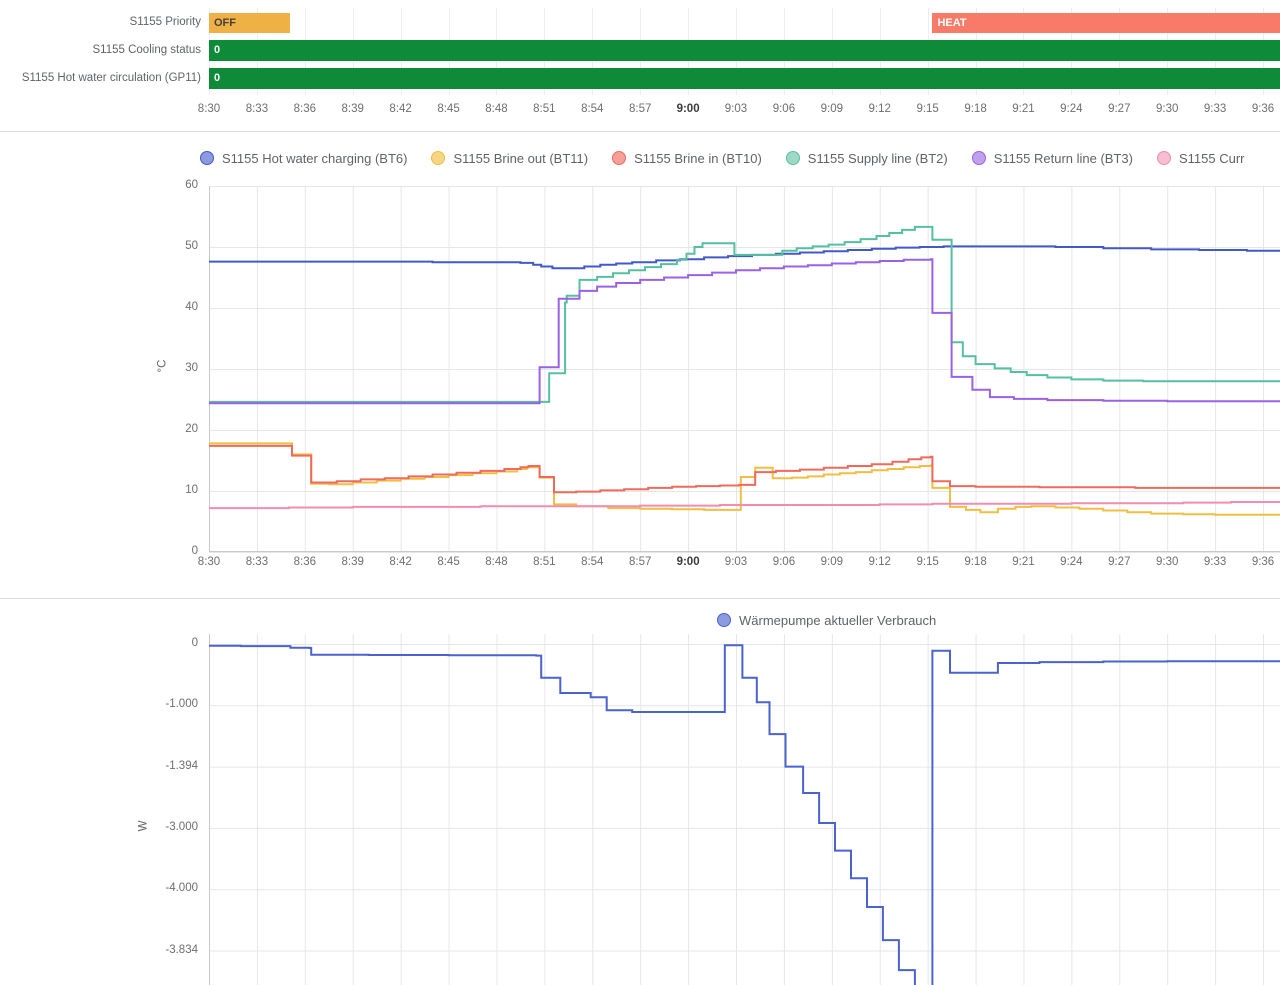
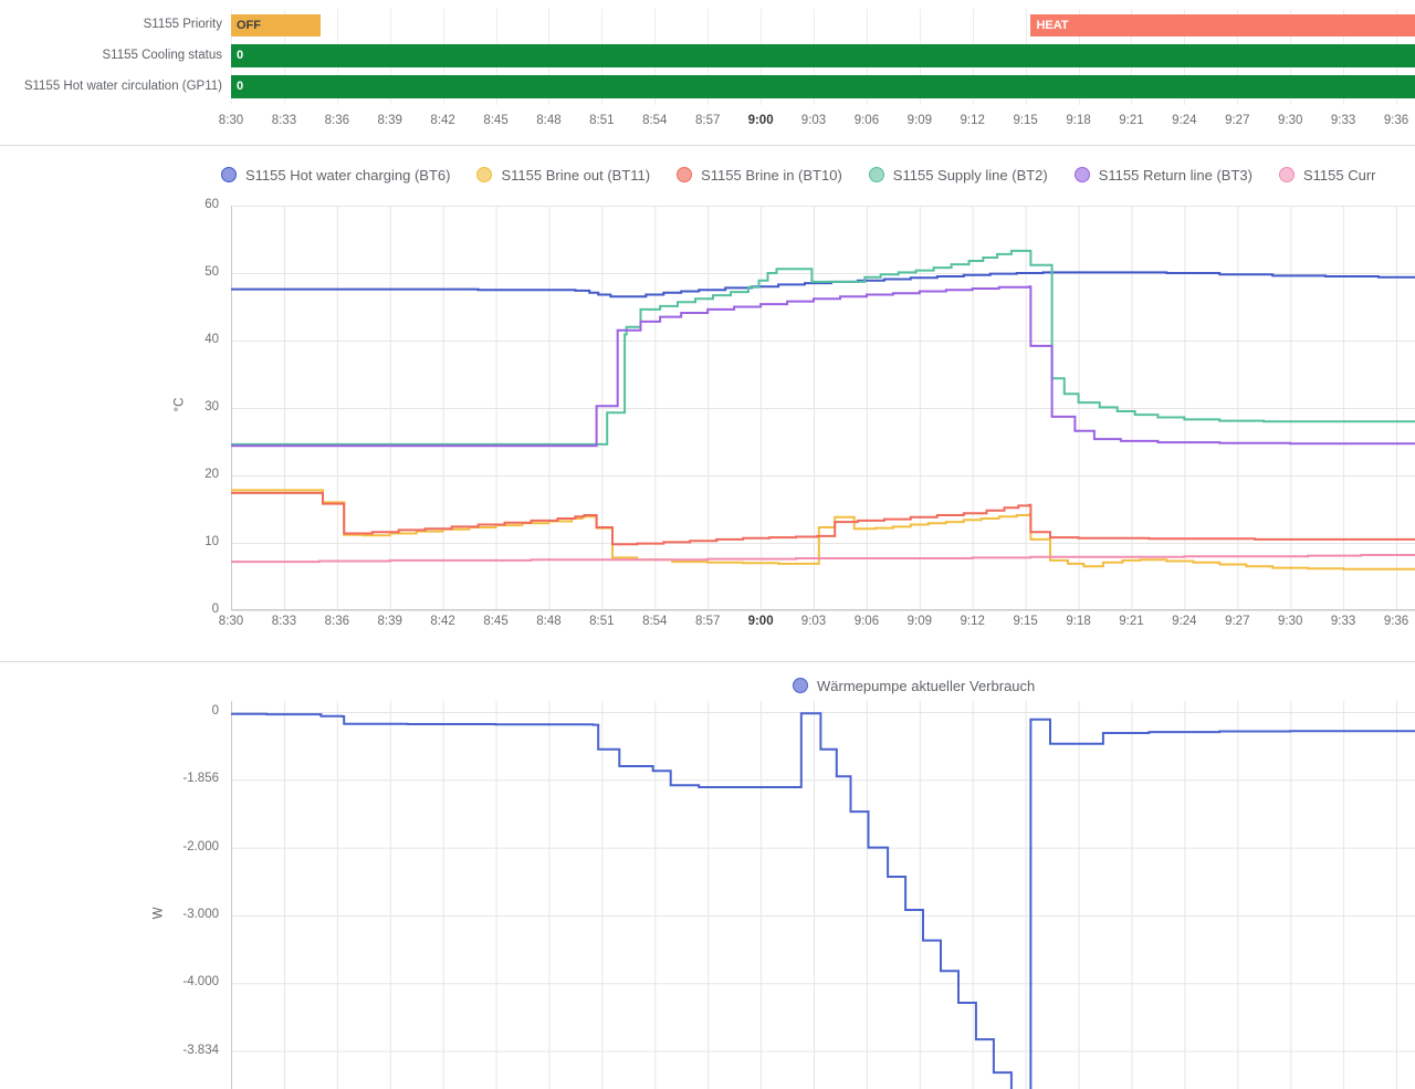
  S1155 Priority
  OFF
  HEAT
  S1155 Cooling status
  0
  S1155 Hot water circulation (GP11)
  0
  8:30
  8:33
  8:36
  8:39
  8:42
  8:45
  8:48
  8:51
  8:54
  8:57
  9:00
  9:03
  9:06
  9:09
  9:12
  9:15
  9:18
  9:21
  9:24
  9:27
  9:30
  9:33
  9:36
  S1155 Hot water charging (BT6)
  S1155 Brine out (BT11)
  S1155 Brine in (BT10)
  S1155 Supply line (BT2)
  S1155 Return line (BT3)
  S1155 Curr
  60
  50
  40
  30
  20
  10
  0
  8:30
  8:33
  8:36
  8:39
  8:42
  8:45
  8:48
  8:51
  8:54
  8:57
  9:00
  9:03
  9:06
  9:09
  9:12
  9:15
  9:18
  9:21
  9:24
  9:27
  9:30
  9:33
  9:36
  Wärmepumpe aktueller Verbrauch
  0
- -1.000
+ -1.856
- -1.394
+ -2.000
  -3.000
  -4.000
  -3.834
